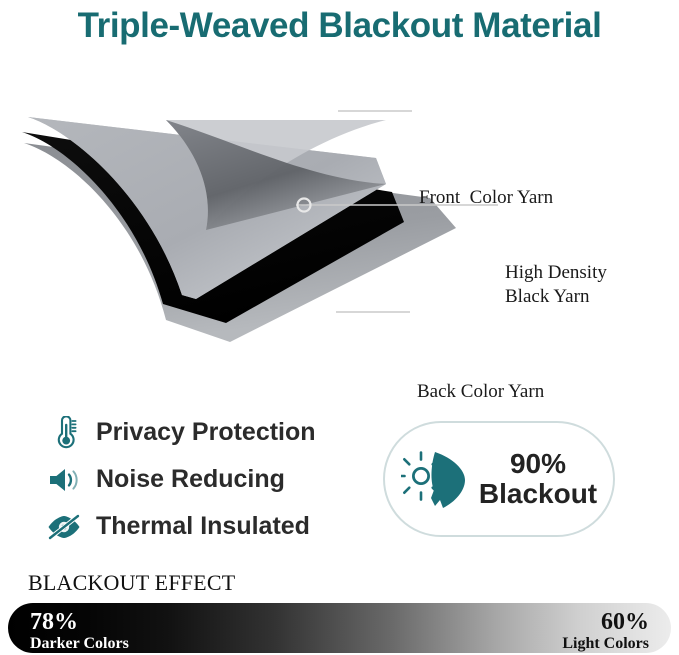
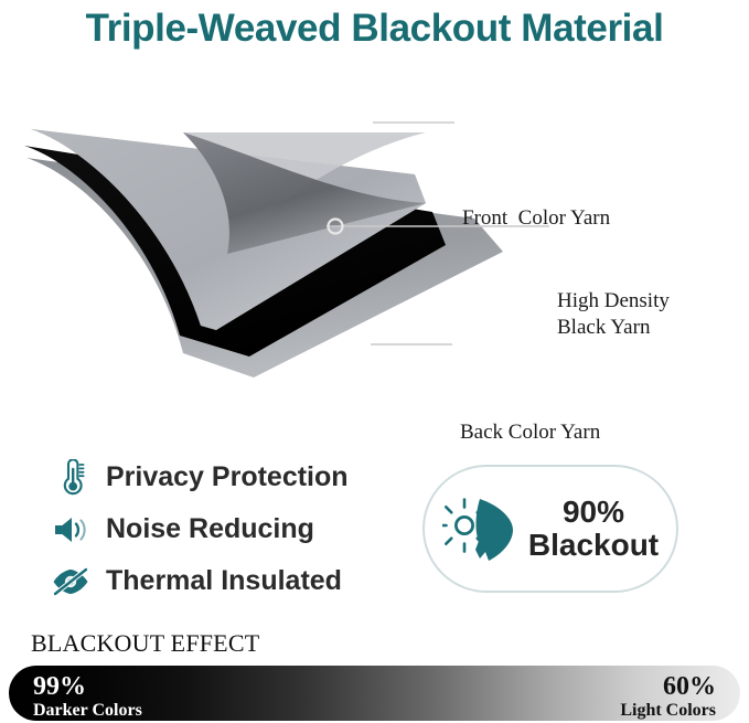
  Triple-Weaved Blackout Material
  Front Color Yarn
  High Density
  Black Yarn
  Back Color Yarn
  Privacy Protection
  Noise Reducing
  Thermal Insulated
  90%
  Blackout
  BLACKOUT EFFECT
- 78%
+ 99%
  Darker Colors
  60%
  Light Colors
